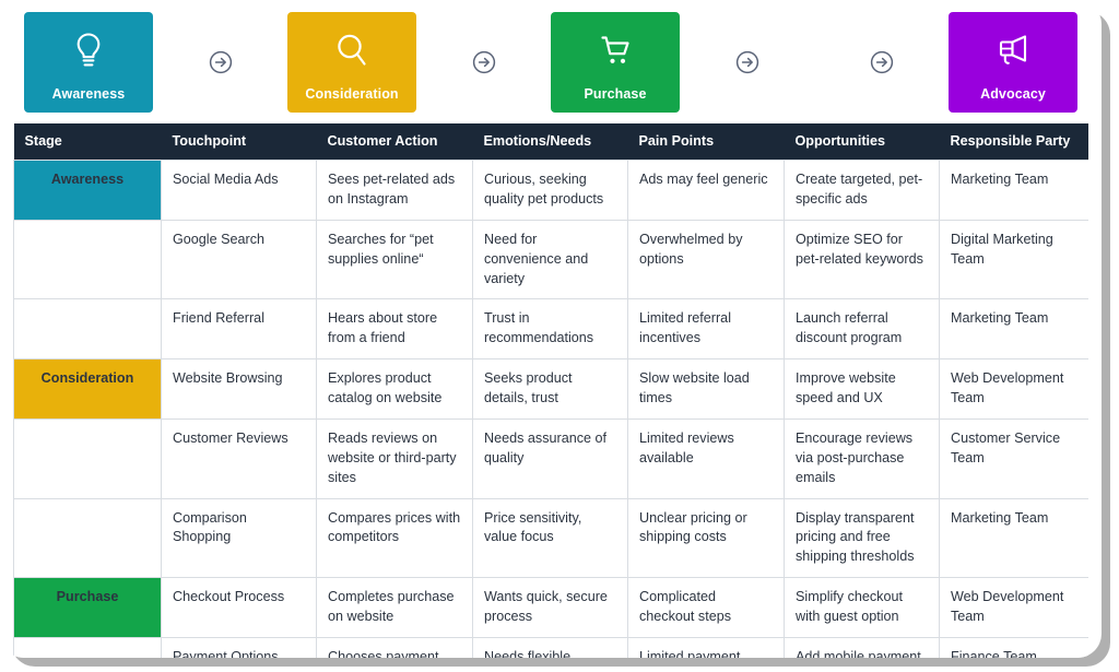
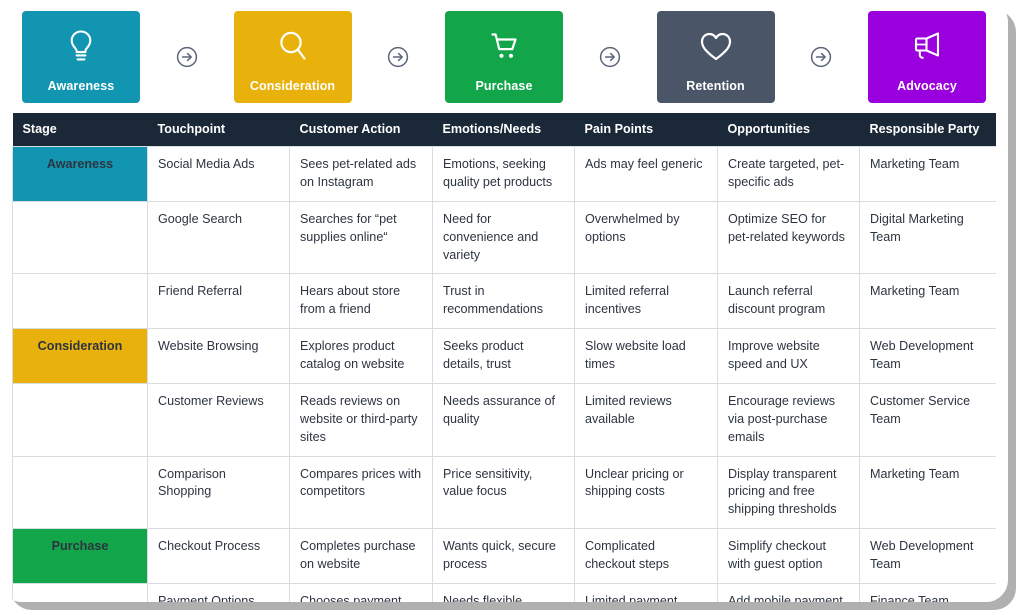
  Awareness
  Consideration
  Purchase
+ Retention
  Advocacy
  Stage	Touchpoint	Customer Action	Emotions/Needs	Pain Points	Opportunities	Responsible Party
- Awareness	Social Media Ads	Sees pet-related ads on Instagram	Curious, seeking quality pet products	Ads may feel generic	Create targeted, pet-specific ads	Marketing Team
+ Awareness	Social Media Ads	Sees pet-related ads on Instagram	Emotions, seeking quality pet products	Ads may feel generic	Create targeted, pet-specific ads	Marketing Team
  	Google Search	Searches for “pet supplies online“	Need for convenience and variety	Overwhelmed by options	Optimize SEO for pet-related keywords	Digital Marketing Team
  	Friend Referral	Hears about store from a friend	Trust in recommendations	Limited referral incentives	Launch referral discount program	Marketing Team
  Consideration	Website Browsing	Explores product catalog on website	Seeks product details, trust	Slow website load times	Improve website speed and UX	Web Development Team
  	Customer Reviews	Reads reviews on website or third-party sites	Needs assurance of quality	Limited reviews available	Encourage reviews via post-purchase emails	Customer Service Team
  	Comparison Shopping	Compares prices with competitors	Price sensitivity, value focus	Unclear pricing or shipping costs	Display transparent pricing and free shipping thresholds	Marketing Team
  Purchase	Checkout Process	Completes purchase on website	Wants quick, secure process	Complicated checkout steps	Simplify checkout with guest option	Web Development Team
  	Payment Options	Chooses payment	Needs flexible,	Limited payment	Add mobile payment	Finance Team
